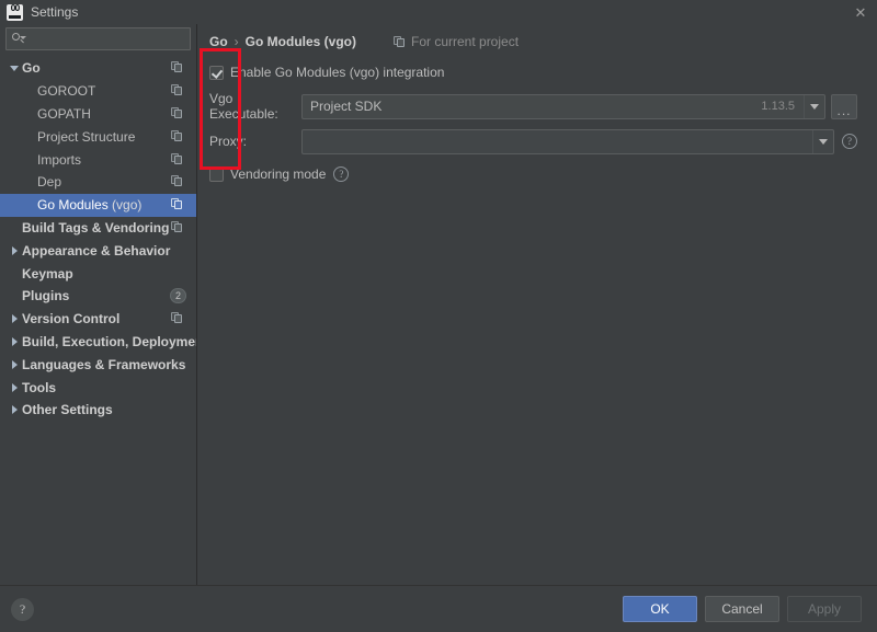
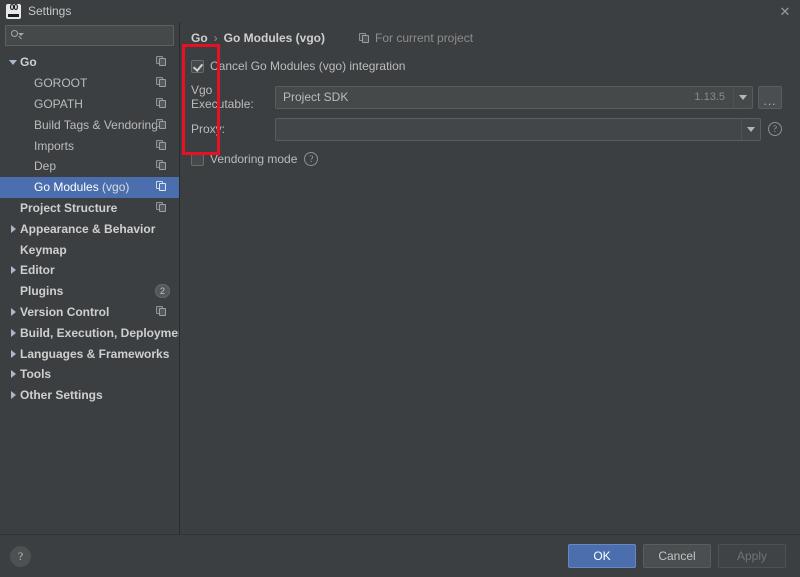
  Settings
  ✕
  Go
  GOROOT
  GOPATH
- Project Structure
+ Build Tags & Vendoring
  Imports
  Dep
  Go Modules (vgo)
- Build Tags & Vendoring
+ Project Structure
  Appearance & Behavior
  Keymap
+ Editor
  Plugins
  2
  Version Control
  Build, Execution, Deployme
  Languages & Frameworks
  Tools
  Other Settings
  Go
  ›
  Go Modules (vgo)
  For current project
- Enable Go Modules (vgo) integration
+ Cancel Go Modules (vgo) integration
  Vgo Executable:
  Project SDK
  1.13.5
  ...
  Proxy:
  ?
  Vendoring mode
  ?
  ?
  OK
  Cancel
  Apply
